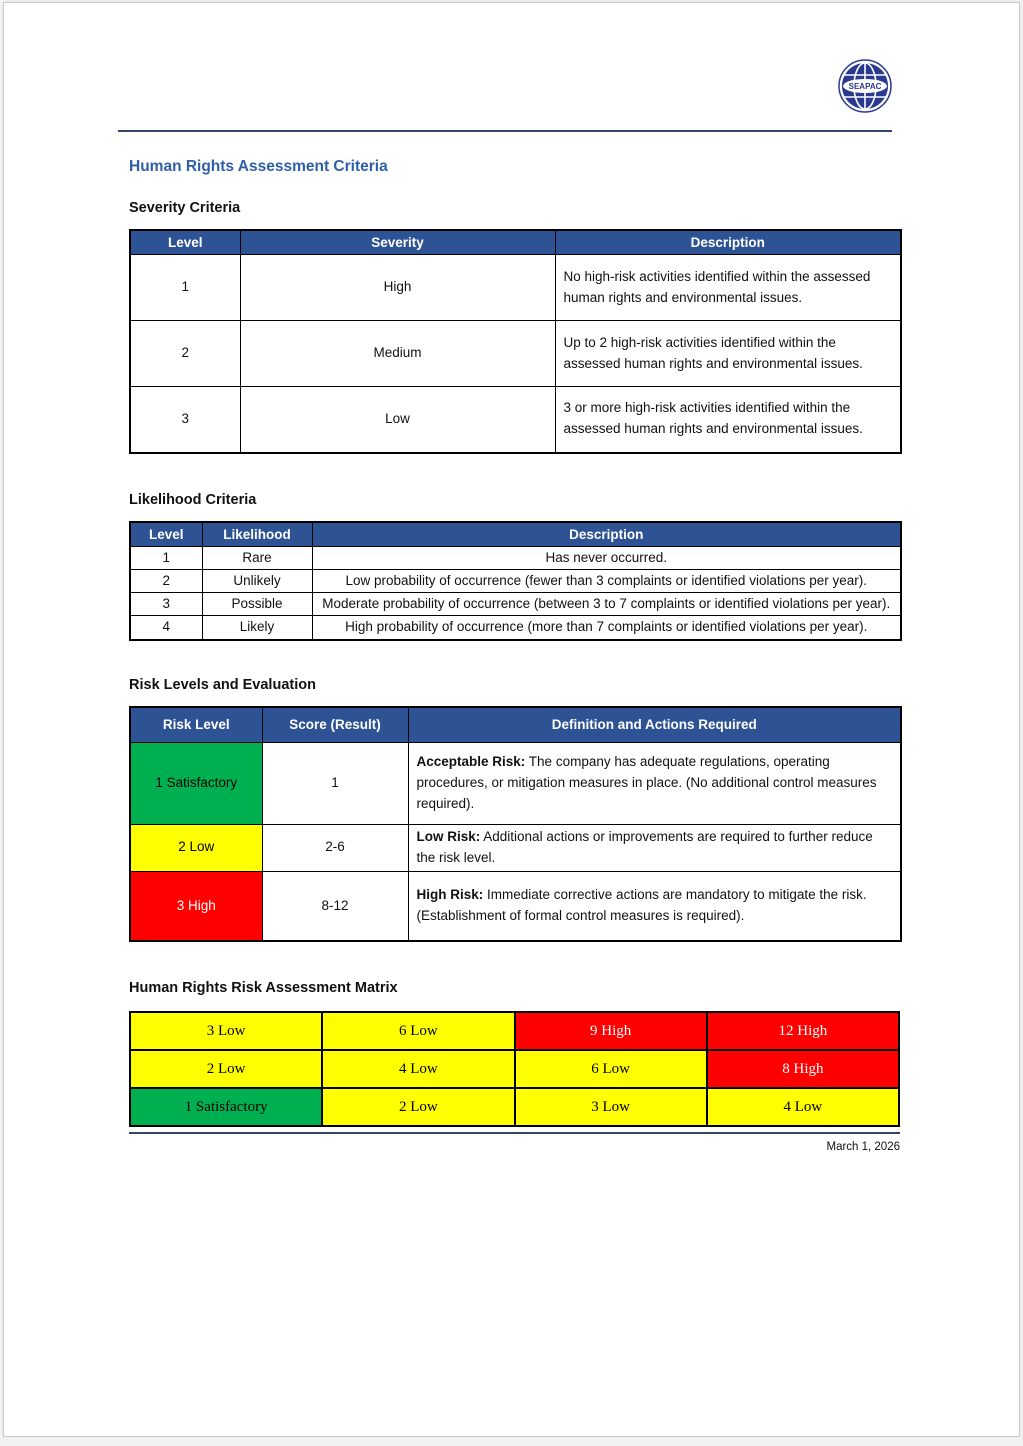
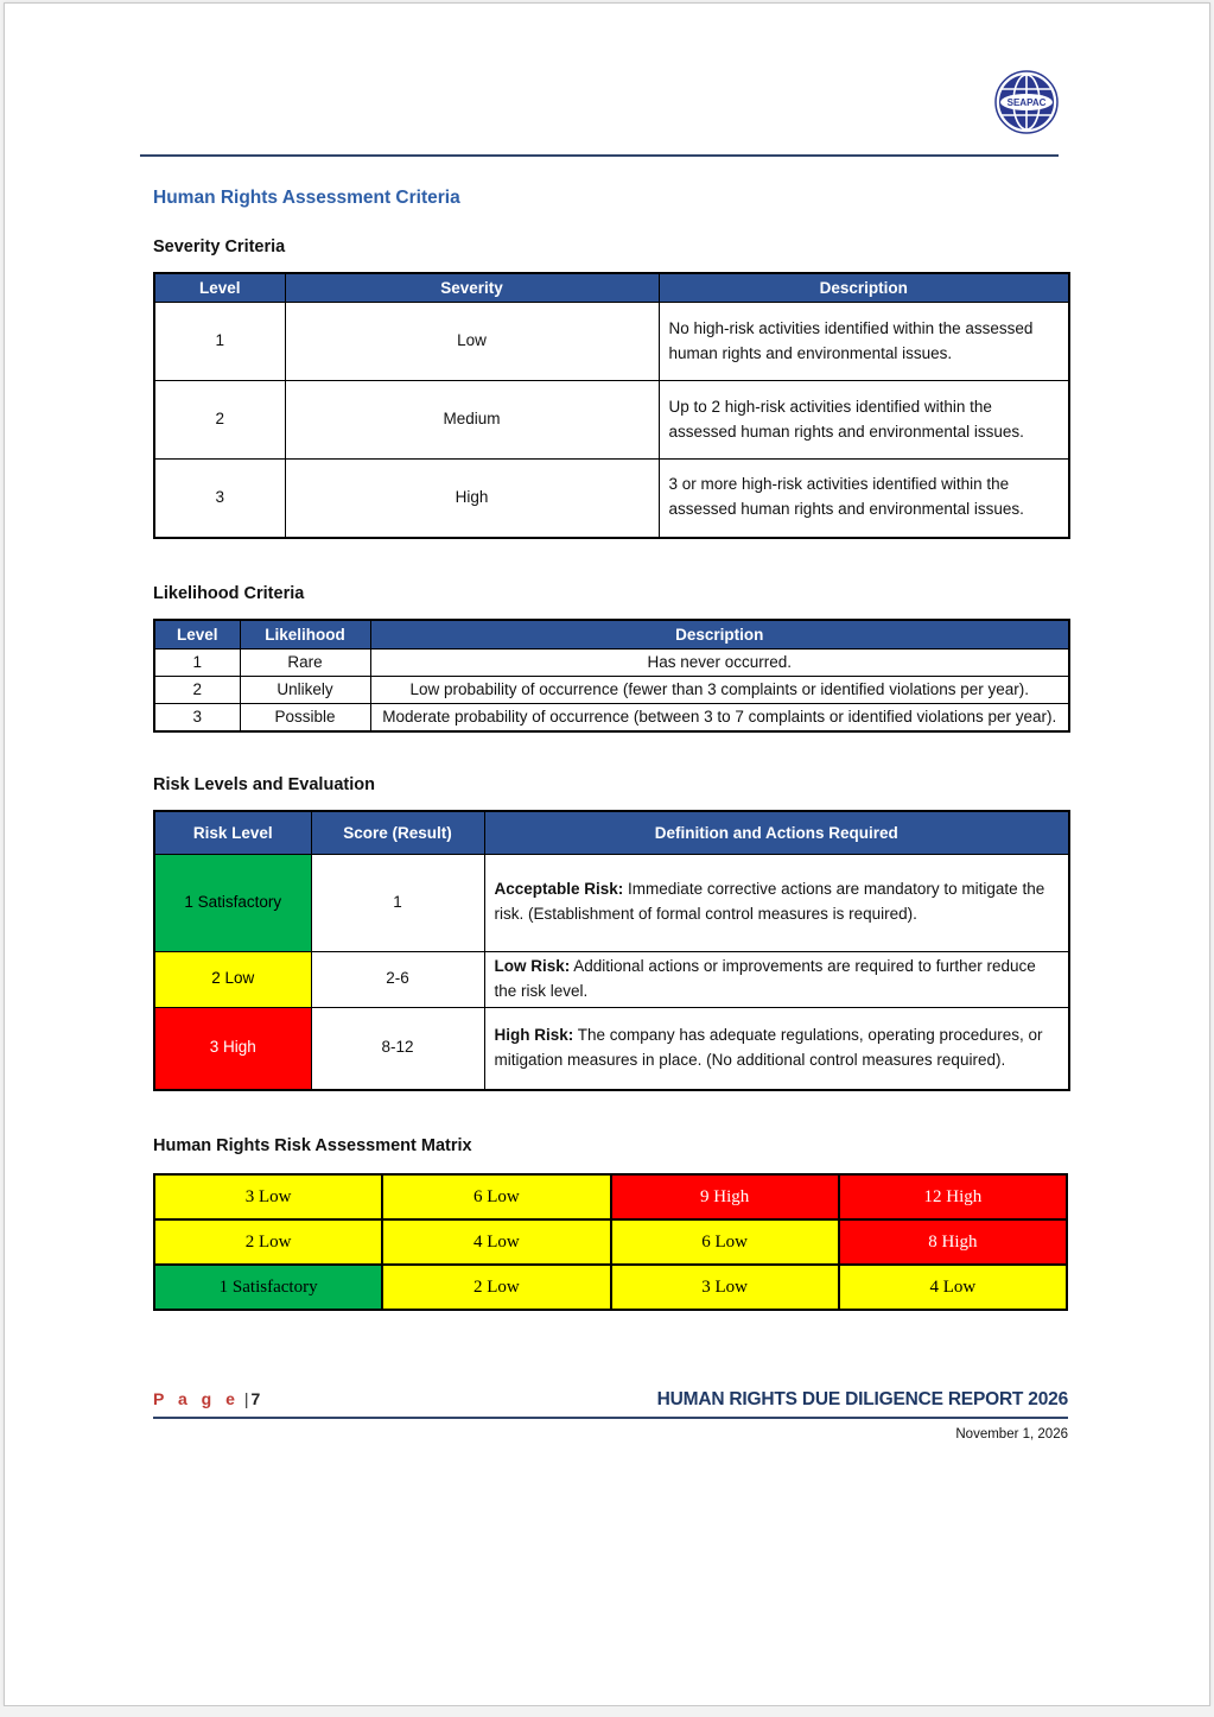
  SEAPAC
  Human Rights Assessment Criteria
  Severity Criteria
  Level	Severity	Description
- 1	High	No high-risk activities identified within the assessed human rights and environmental issues.
+ 1	Low	No high-risk activities identified within the assessed human rights and environmental issues.
  2	Medium	Up to 2 high-risk activities identified within the assessed human rights and environmental issues.
- 3	Low	3 or more high-risk activities identified within the assessed human rights and environmental issues.
+ 3	High	3 or more high-risk activities identified within the assessed human rights and environmental issues.
  Likelihood Criteria
  Level	Likelihood	Description
  1	Rare	Has never occurred.
  2	Unlikely	Low probability of occurrence (fewer than 3 complaints or identified violations per year).
  3	Possible	Moderate probability of occurrence (between 3 to 7 complaints or identified violations per year).
- 4	Likely	High probability of occurrence (more than 7 complaints or identified violations per year).
  Risk Levels and Evaluation
  Risk Level	Score (Result)	Definition and Actions Required
- 1 Satisfactory	1	Acceptable Risk: The company has adequate regulations, operating procedures, or mitigation measures in place. (No additional control measures required).
+ 1 Satisfactory	1	Acceptable Risk: Immediate corrective actions are mandatory to mitigate the risk. (Establishment of formal control measures is required).
  2 Low	2-6	Low Risk: Additional actions or improvements are required to further reduce the risk level.
- 3 High	8-12	High Risk: Immediate corrective actions are mandatory to mitigate the risk. (Establishment of formal control measures is required).
+ 3 High	8-12	High Risk: The company has adequate regulations, operating procedures, or mitigation measures in place. (No additional control measures required).
  Human Rights Risk Assessment Matrix
  3 Low	6 Low	9 High	12 High
  2 Low	4 Low	6 Low	8 High
  1 Satisfactory	2 Low	3 Low	4 Low
+ P a g e | 7
+ HUMAN RIGHTS DUE DILIGENCE REPORT 2026
- March 1, 2026
+ November 1, 2026
